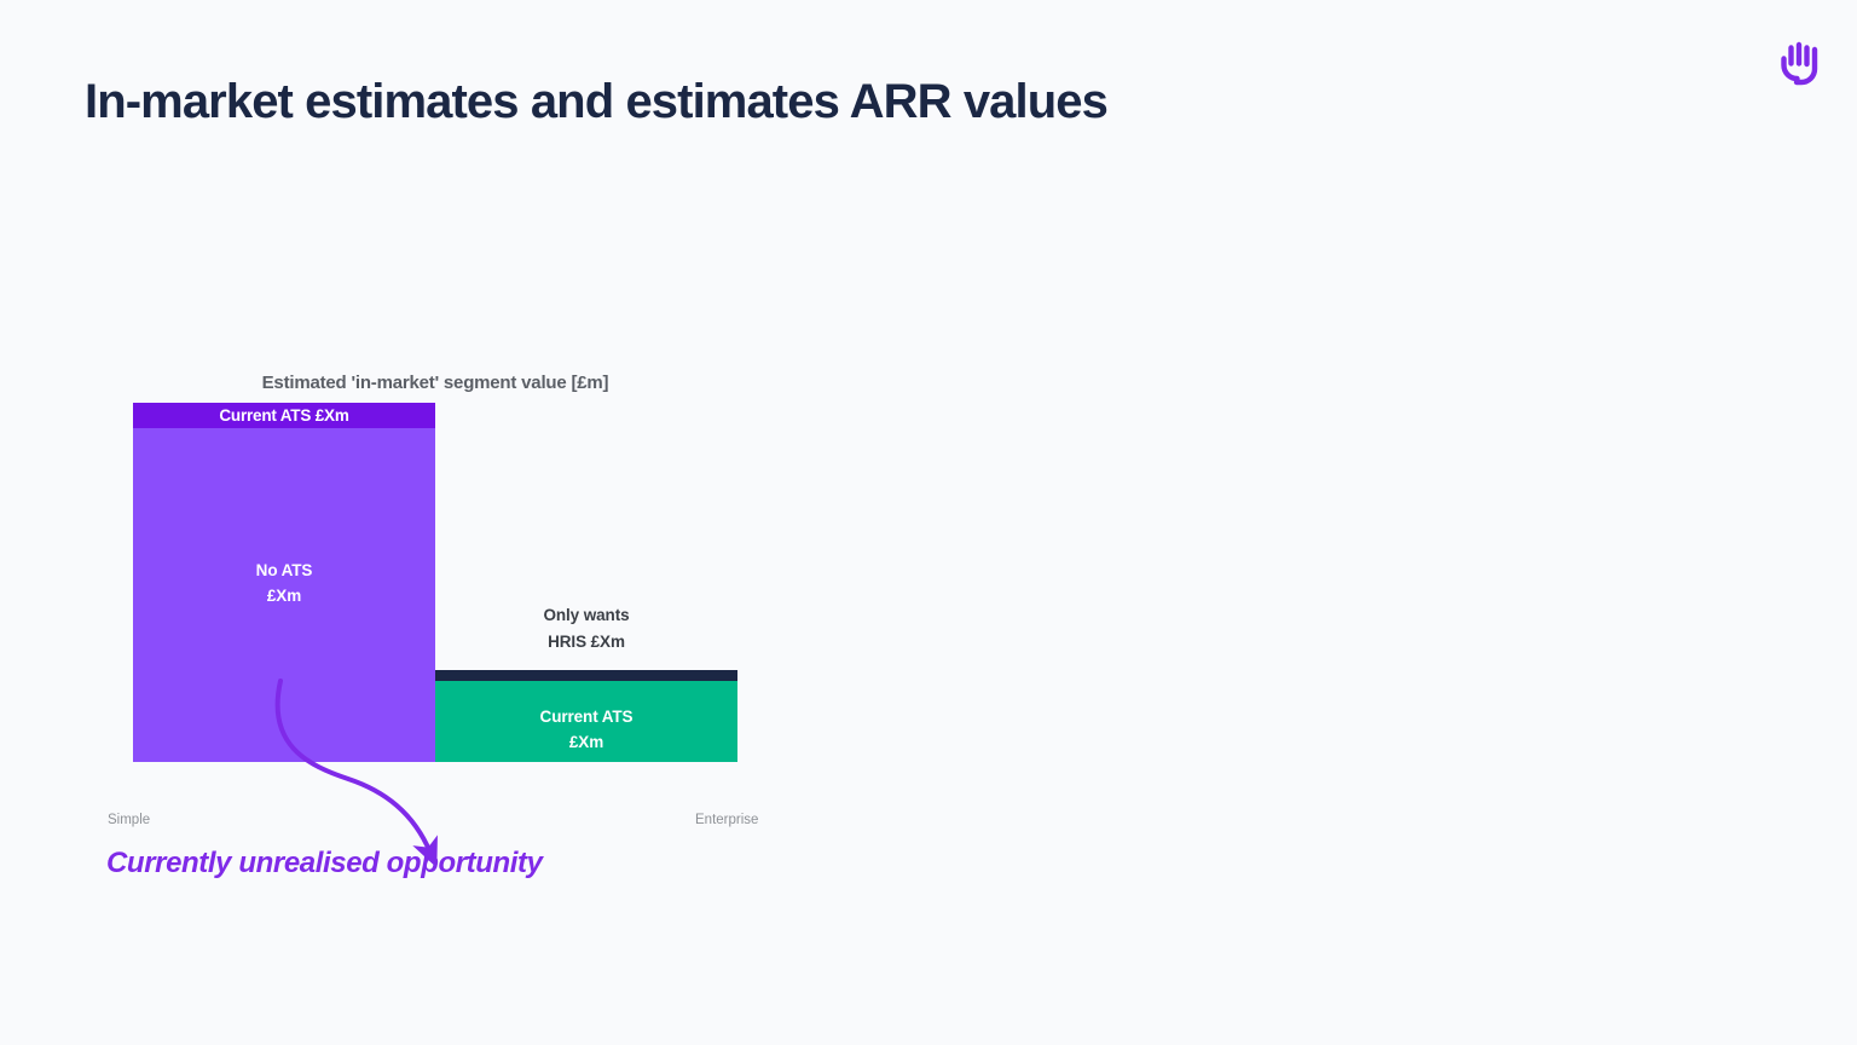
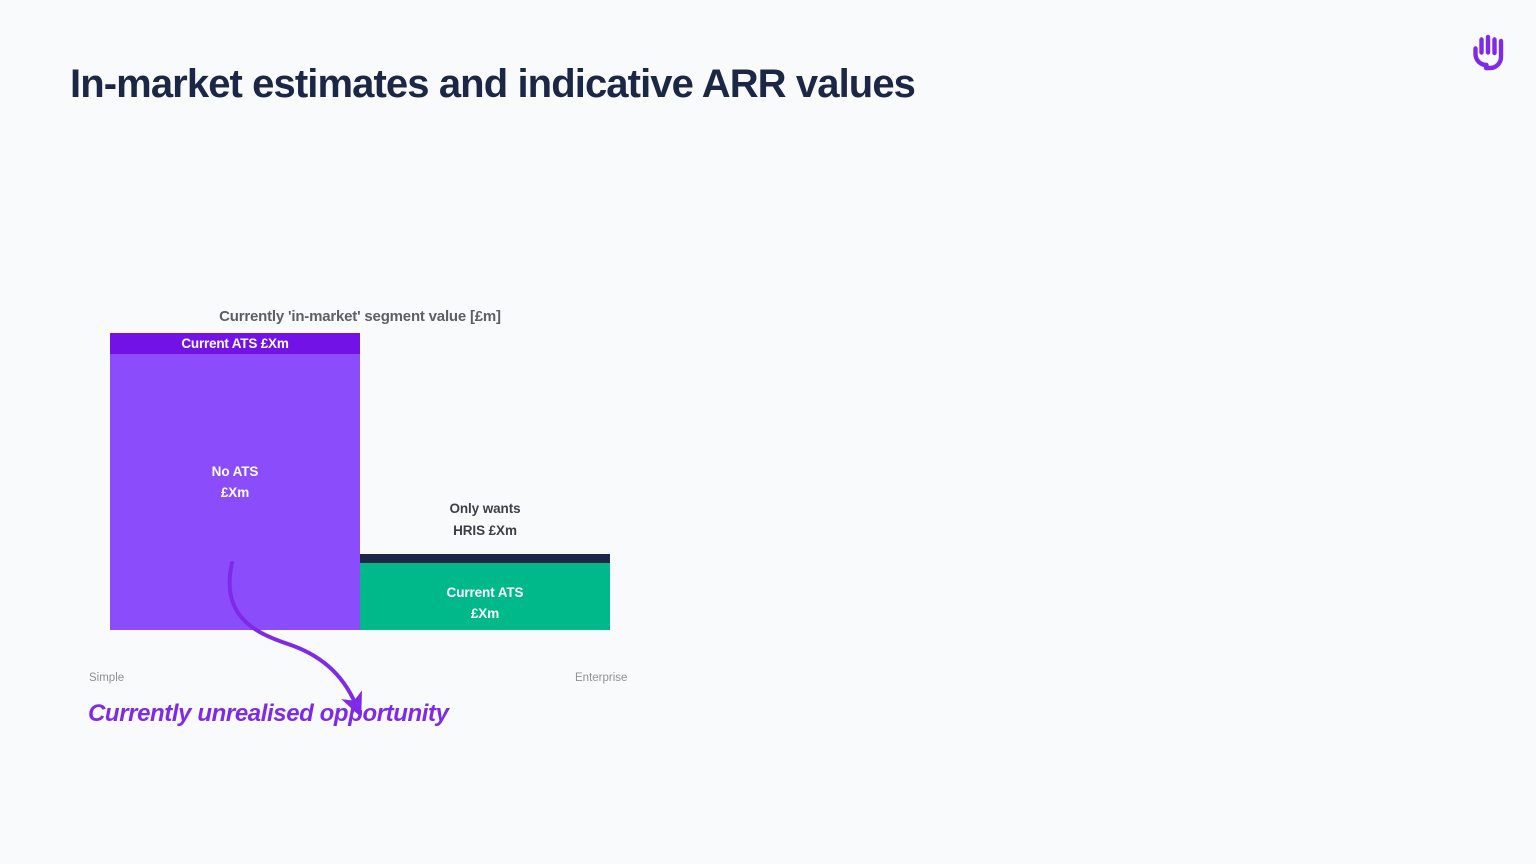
- In-market estimates and estimates ARR values
+ In-market estimates and indicative ARR values
- Estimated 'in-market' segment value [£m]
+ Currently 'in-market' segment value [£m]
  Current ATS £Xm
  No ATS
  £Xm
  Only wants
  HRIS £Xm
  Current ATS
  £Xm
  Simple
  Enterprise
  Currently unrealised opportunity
